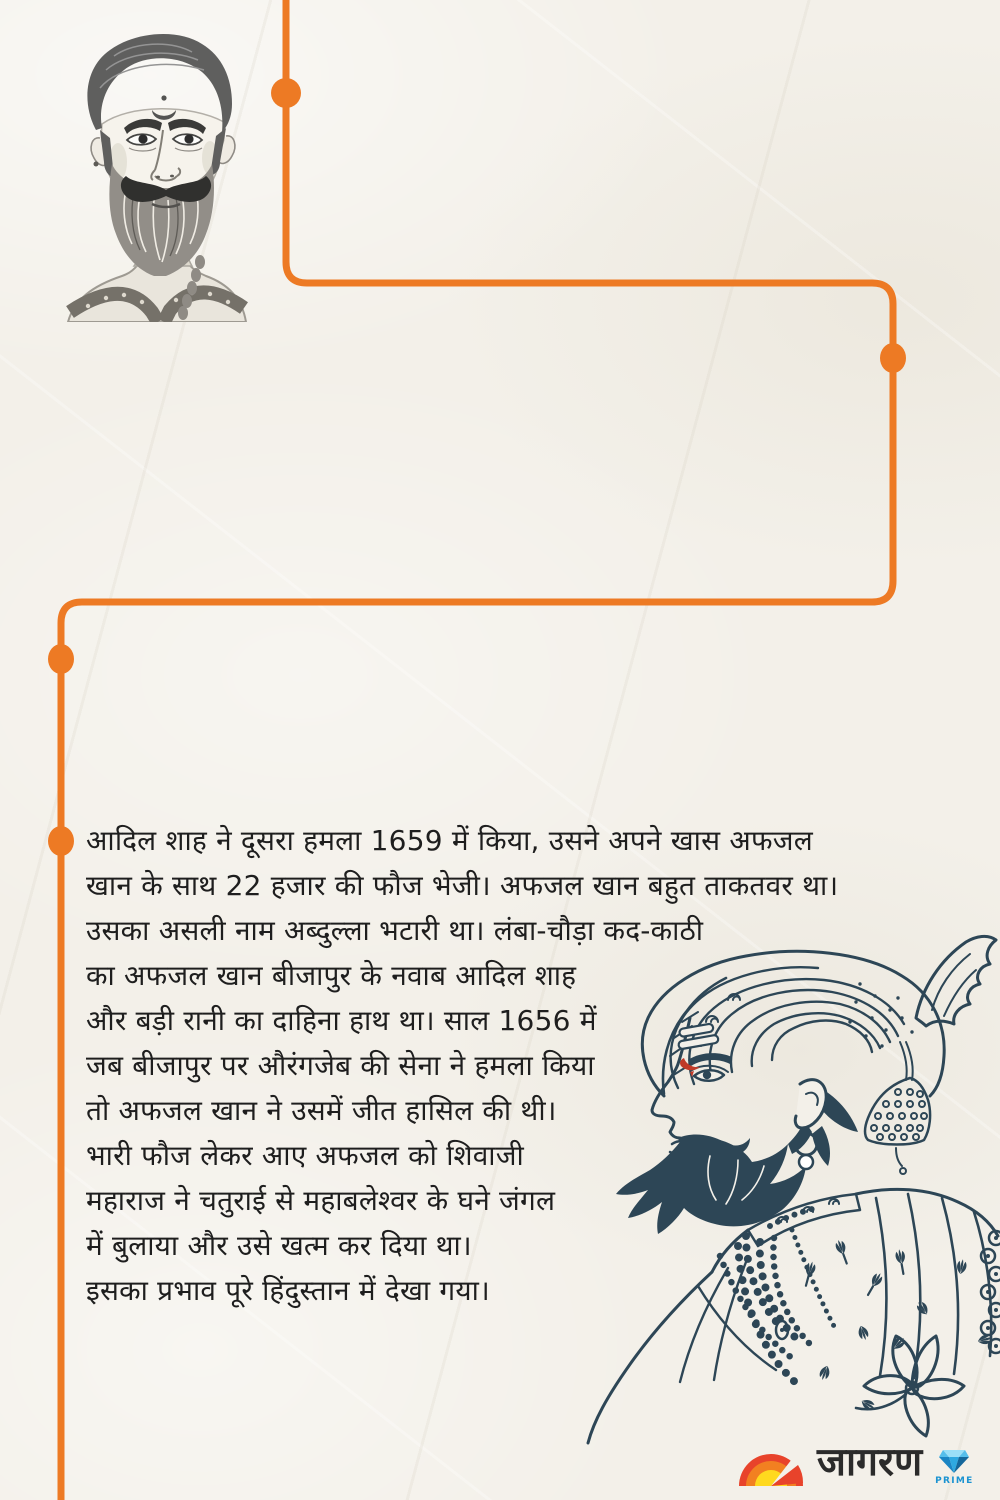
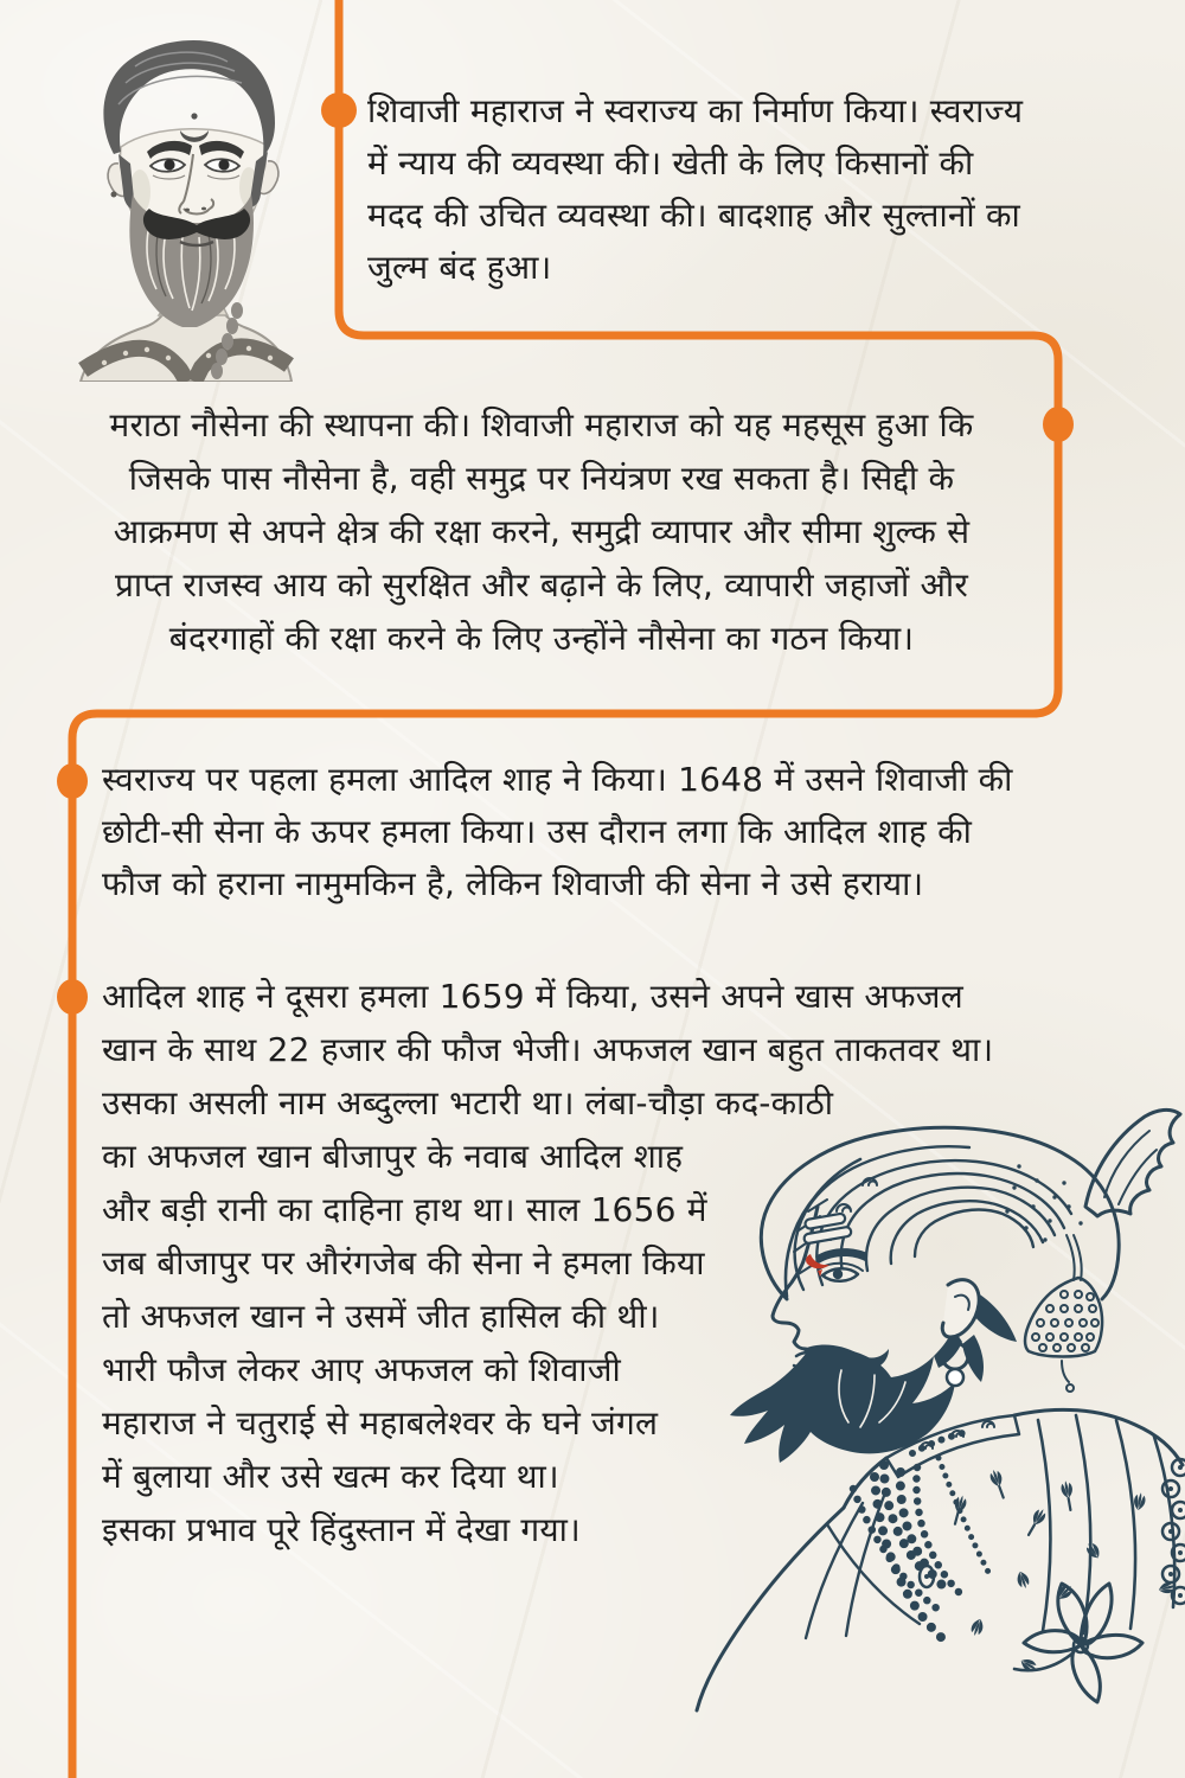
+ शिवाजी महाराज ने स्वराज्य का निर्माण किया। स्वराज्य
+ में न्याय की व्यवस्था की। खेती के लिए किसानों की
+ मदद की उचित व्यवस्था की। बादशाह और सुल्तानों का
+ जुल्म बंद हुआ।
+ मराठा नौसेना की स्थापना की। शिवाजी महाराज को यह महसूस हुआ कि
+ जिसके पास नौसेना है, वही समुद्र पर नियंत्रण रख सकता है। सिद्दी के
+ आक्रमण से अपने क्षेत्र की रक्षा करने, समुद्री व्यापार और सीमा शुल्क से
+ प्राप्त राजस्व आय को सुरक्षित और बढ़ाने के लिए, व्यापारी जहाजों और
+ बंदरगाहों की रक्षा करने के लिए उन्होंने नौसेना का गठन किया।
+ स्वराज्य पर पहला हमला आदिल शाह ने किया। 1648 में उसने शिवाजी की
+ छोटी-सी सेना के ऊपर हमला किया। उस दौरान लगा कि आदिल शाह की
+ फौज को हराना नामुमकिन है, लेकिन शिवाजी की सेना ने उसे हराया।
  आदिल शाह ने दूसरा हमला 1659 में किया, उसने अपने खास अफजल
  खान के साथ 22 हजार की फौज भेजी। अफजल खान बहुत ताकतवर था।
  उसका असली नाम अब्दुल्ला भटारी था। लंबा-चौड़ा कद-काठी
  का अफजल खान बीजापुर के नवाब आदिल शाह
  और बड़ी रानी का दाहिना हाथ था। साल 1656 में
  जब बीजापुर पर औरंगजेब की सेना ने हमला किया
  तो अफजल खान ने उसमें जीत हासिल की थी।
  भारी फौज लेकर आए अफजल को शिवाजी
  महाराज ने चतुराई से महाबलेश्वर के घने जंगल
  में बुलाया और उसे खत्म कर दिया था।
  इसका प्रभाव पूरे हिंदुस्तान में देखा गया।
- जागरण
- PRIME
